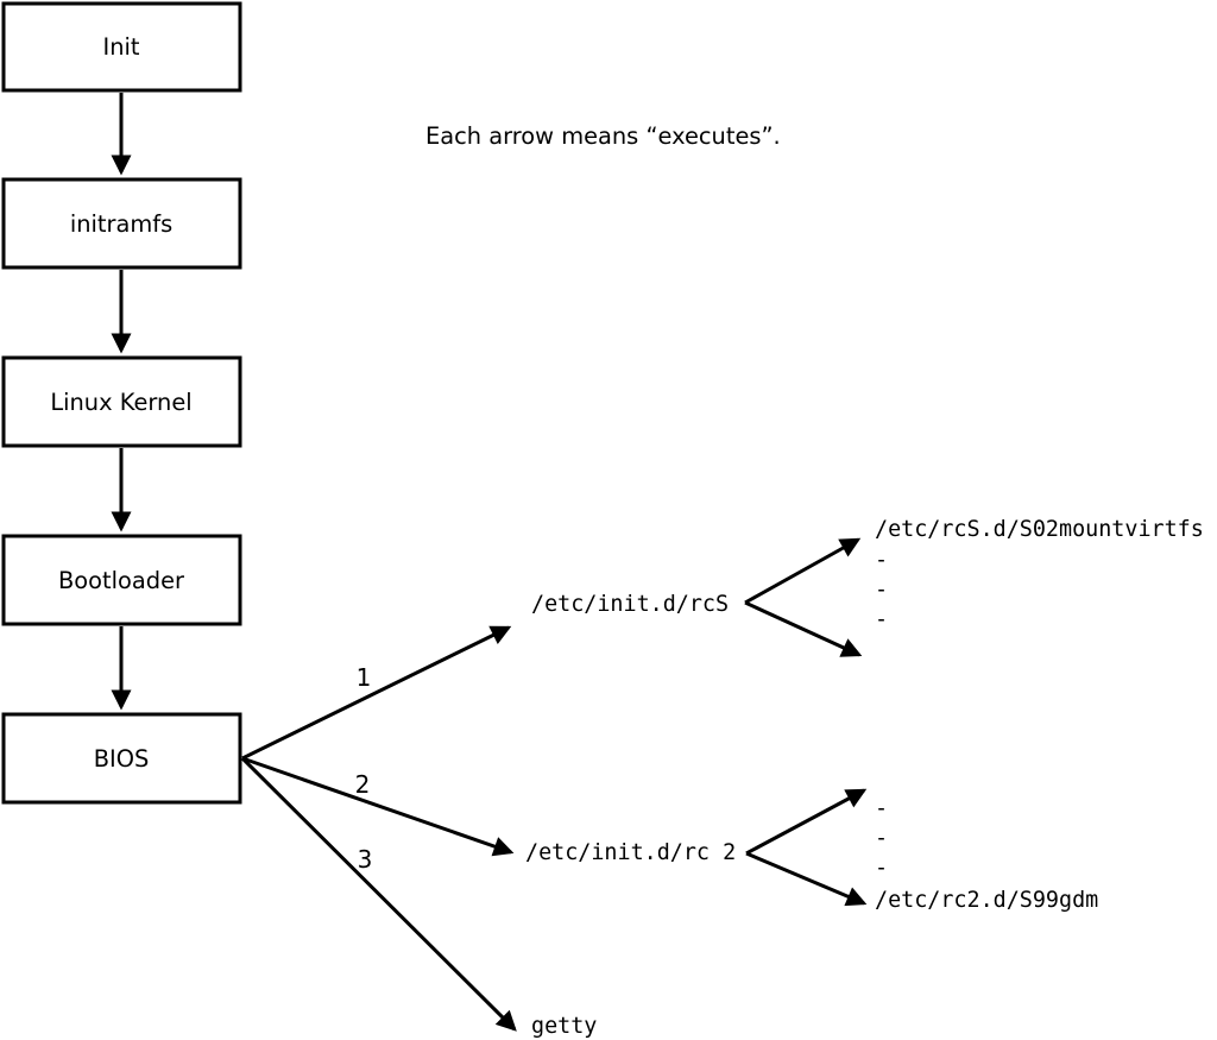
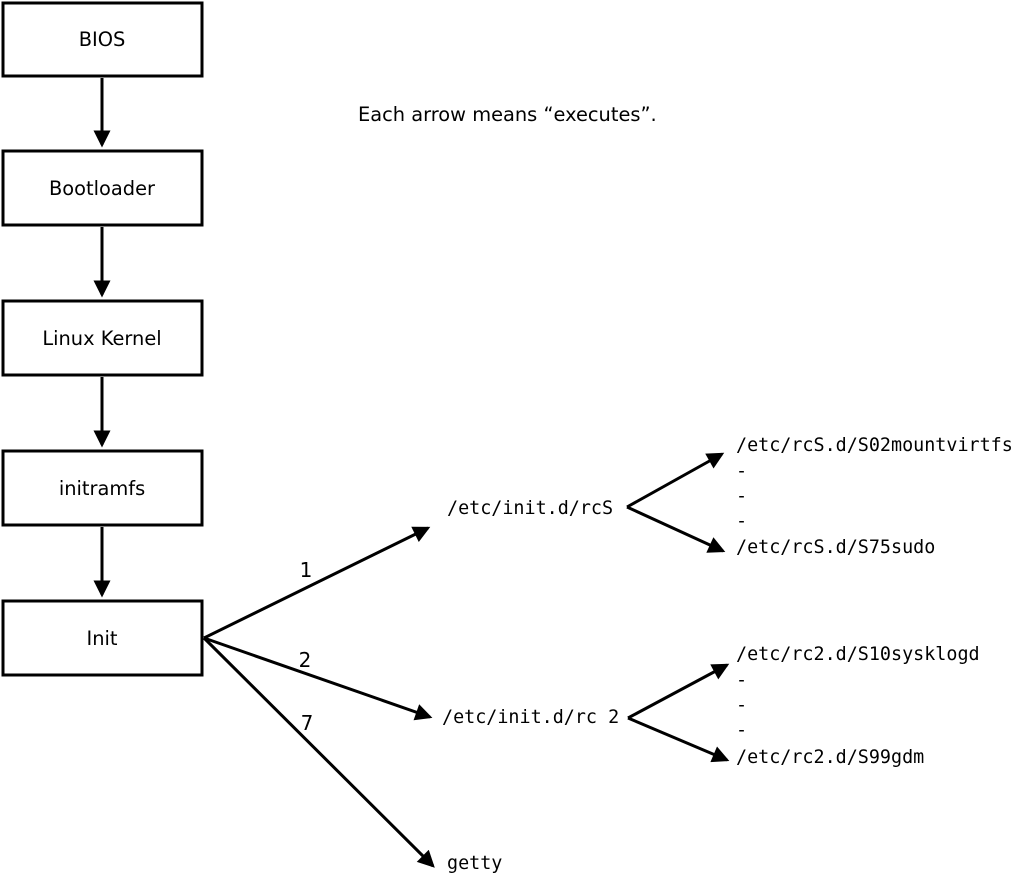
  Each arrow means “executes”.
- Init
+ BIOS
- initramfs
+ Bootloader
  Linux Kernel
- Bootloader
+ initramfs
- BIOS
+ Init
  1
  2
- 3
+ 7
  /etc/init.d/rcS
  /etc/init.d/rc 2
  getty
  /etc/rcS.d/S02mountvirtfs
  -
  -
  -
+ /etc/rcS.d/S75sudo
+ /etc/rc2.d/S10sysklogd
  -
  -
  -
  /etc/rc2.d/S99gdm
